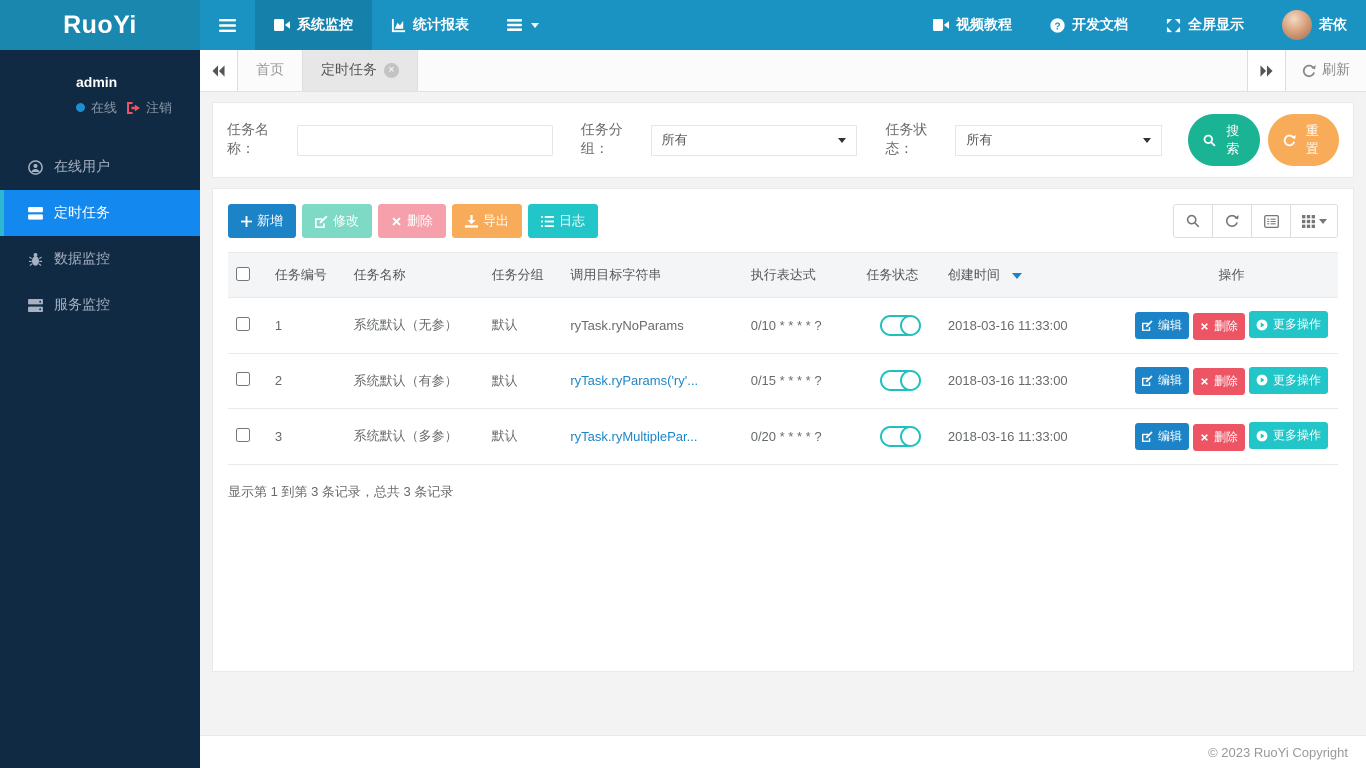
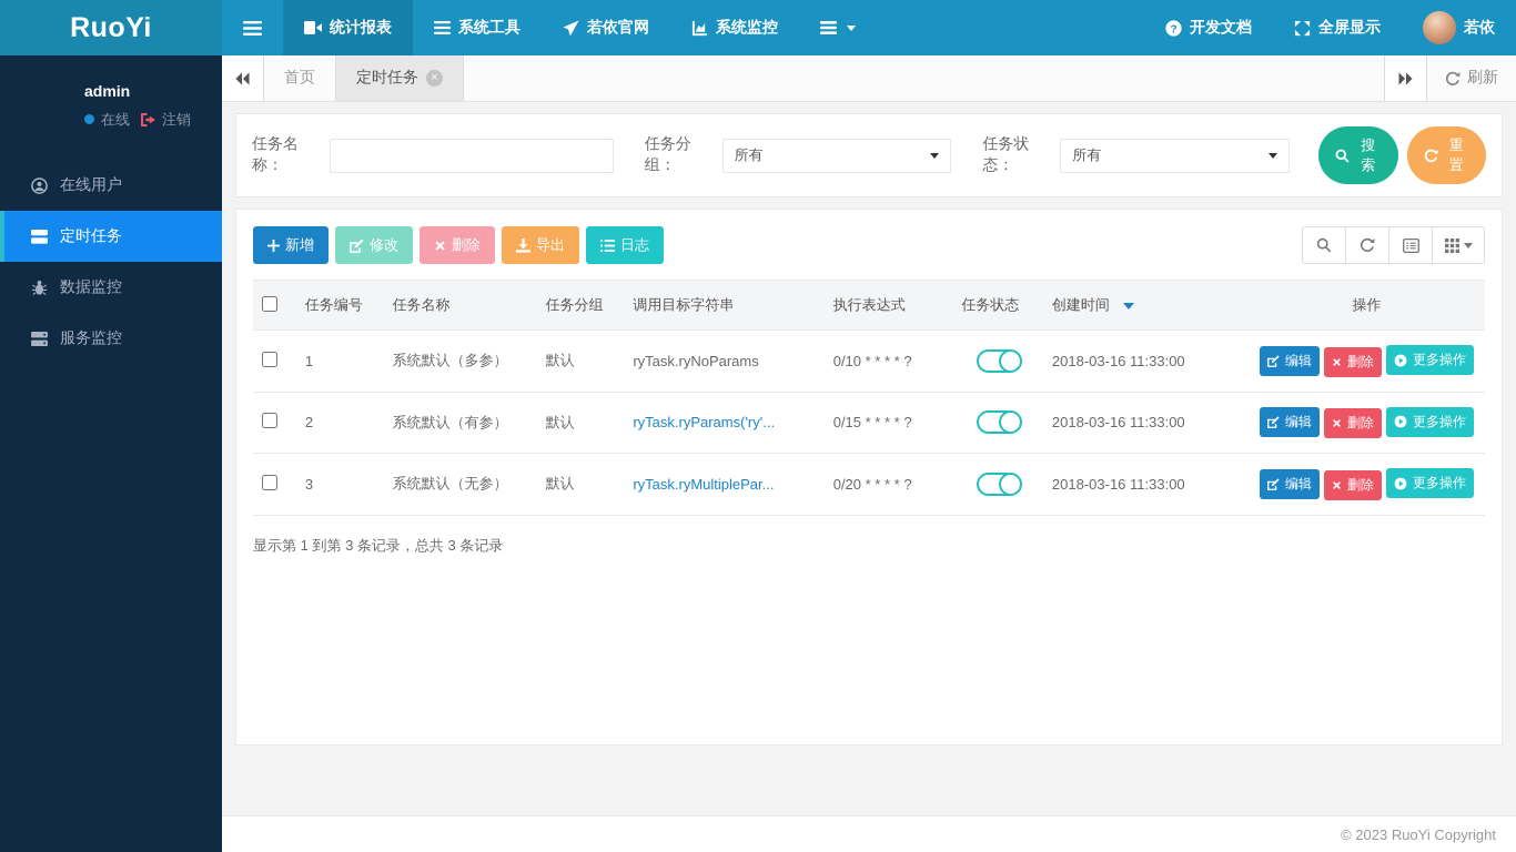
  RuoYi
- 系统监控
+ 统计报表
+ 系统工具
+ 若依官网
- 统计报表
+ 系统监控
- 视频教程
  ?
  开发文档
  全屏显示
  若依
  admin
  在线
  注销
  在线用户
  定时任务
  数据监控
  服务监控
  首页
  定时任务
  ×
  刷新
  任务名称：
  任务分组：
  所有
  任务状态：
  所有
  搜索
  重置
  新增
  修改
  删除
  导出
  日志
  	任务编号	任务名称	任务分组	调用目标字符串	执行表达式	任务状态	创建时间	操作
- 	1	系统默认（无参）	默认	ryTask.ryNoParams	0/10 * * * * ?		2018-03-16 11:33:00	编辑 删除 更多操作
+ 	1	系统默认（多参）	默认	ryTask.ryNoParams	0/10 * * * * ?		2018-03-16 11:33:00	编辑 删除 更多操作
  	2	系统默认（有参）	默认	ryTask.ryParams('ry'...	0/15 * * * * ?		2018-03-16 11:33:00	编辑 删除 更多操作
- 	3	系统默认（多参）	默认	ryTask.ryMultiplePar...	0/20 * * * * ?		2018-03-16 11:33:00	编辑 删除 更多操作
+ 	3	系统默认（无参）	默认	ryTask.ryMultiplePar...	0/20 * * * * ?		2018-03-16 11:33:00	编辑 删除 更多操作
  显示第 1 到第 3 条记录，总共 3 条记录
  © 2023 RuoYi Copyright
